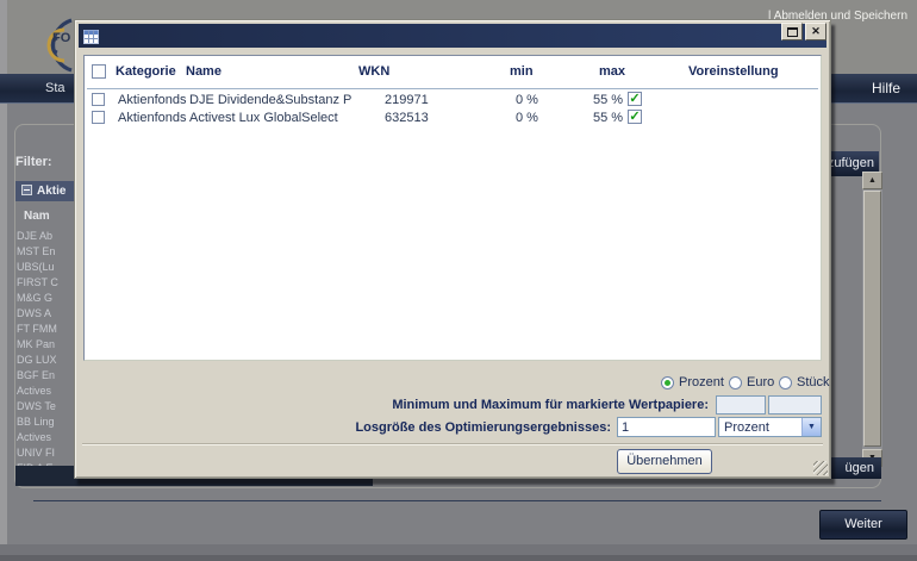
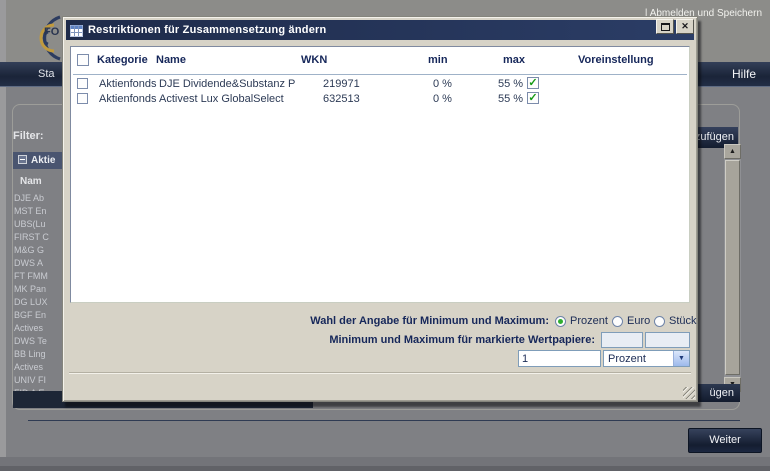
  FO
  | Abmelden und Speichern
  Sta
  Hilfe
  Filter:
  Aktie
  Nam
  DJE Ab
  MST En
  UBS(Lu
  FIRST C
  M&G G
  DWS A
  FT FMM
  MK Pan
  DG LUX
  BGF En
  Actives
  DWS Te
  BB Ling
  Actives
  UNIV FI
  ufügen
  ügen
  Weiter
+ Restriktionen für Zusammensetzung ändern
  ✕
  Kategorie
  Name
  WKN
  min
  max
  Voreinstellung
  Aktienfonds
  DJE Dividende&Substanz P
  219971
  0 %
  55 %
  Aktienfonds
  Activest Lux GlobalSelect
  632513
  0 %
  55 %
+ Wahl der Angabe für Minimum und Maximum:
  Prozent
  Euro
  Stück
  Minimum und Maximum für markierte Wertpapiere:
- Losgröße des Optimierungsergebnisses:
  1
  Prozent
- Übernehmen
